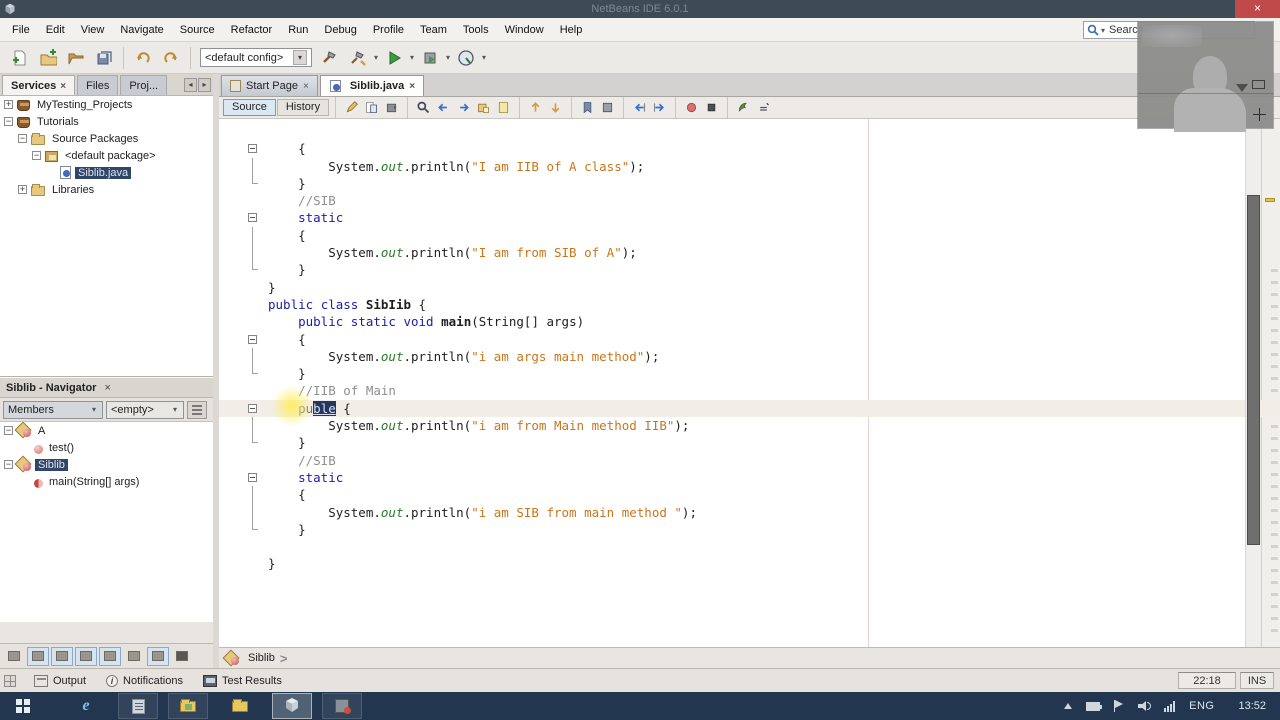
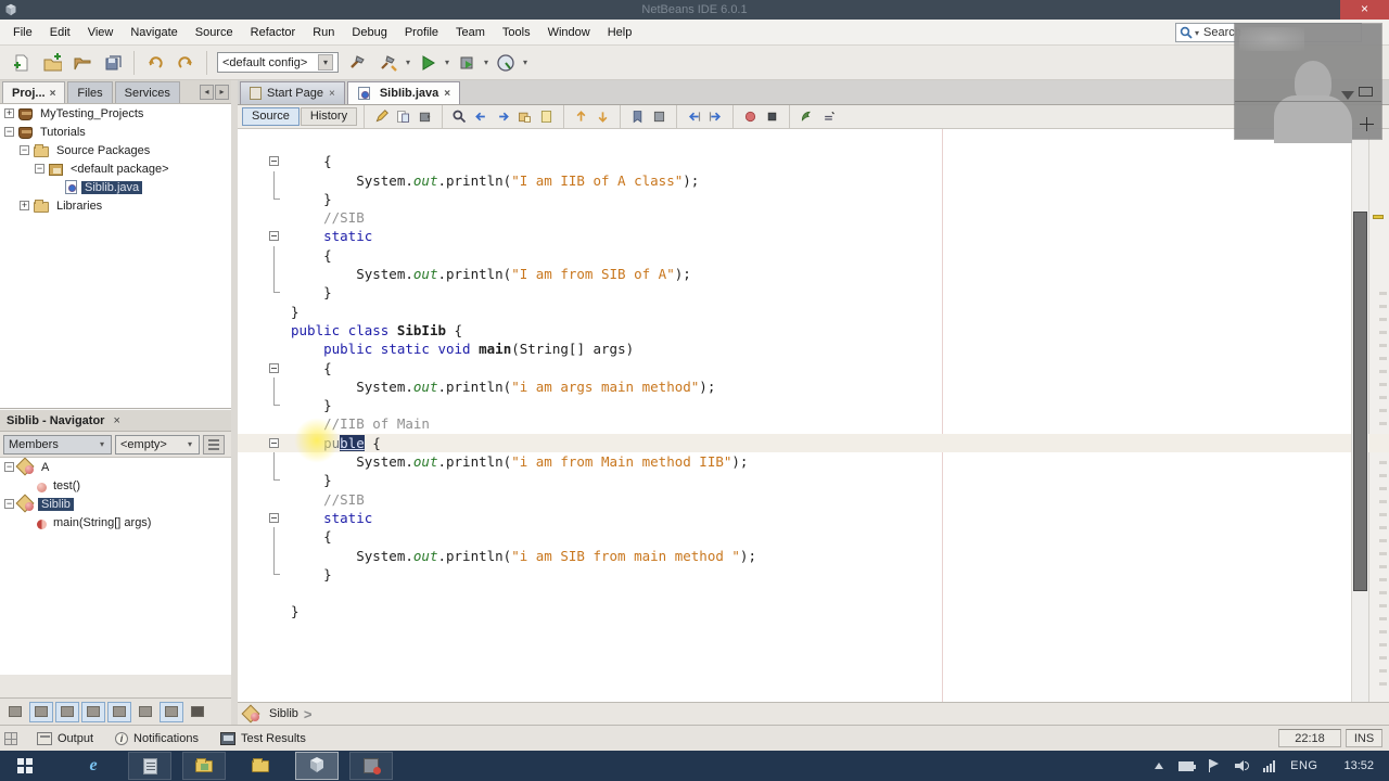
  NetBeans IDE 6.0.1
  ×
  File
  Edit
  View
  Navigate
  Source
  Refactor
  Run
  Debug
  Profile
  Team
  Tools
  Window
  Help
  ▾
  Searc
  <default config>
  ▾
  ▾
  ▾
  ▾
  ▾
- Services
+ Proj...
  ×
  Files
- Proj...
+ Services
  ◂
  ▸
  +
  MyTesting_Projects
  −
  Tutorials
  −
  Source Packages
  −
  <default package>
  Siblib.java
  +
  Libraries
  Siblib - Navigator
  ×
  Members
  ▾
  <empty>
  ▾
  −
  A
  test()
  −
  Siblib
  main(String[] args)
  Start Page
  ×
  SibIib.java
  ×
  Source
  History
  {
  System.out.println("I am IIB of A class");
  }
  //SIB
  static
  {
  System.out.println("I am from SIB of A");
  }
  }
  public class SibIib {
  public static void main(String[] args)
  {
  System.out.println("i am args main method");
  }
  /IIB of Main
  System.out.println("i am from Main method IIB");
  }
  //SIB
  static
  {
  System.out.println("i am SIB from main method ");
  }
  }
  Siblib
  >
  Output
  i
  Notifications
  Test Results
  22:18
  INS
  e
  ENG
  13:52
